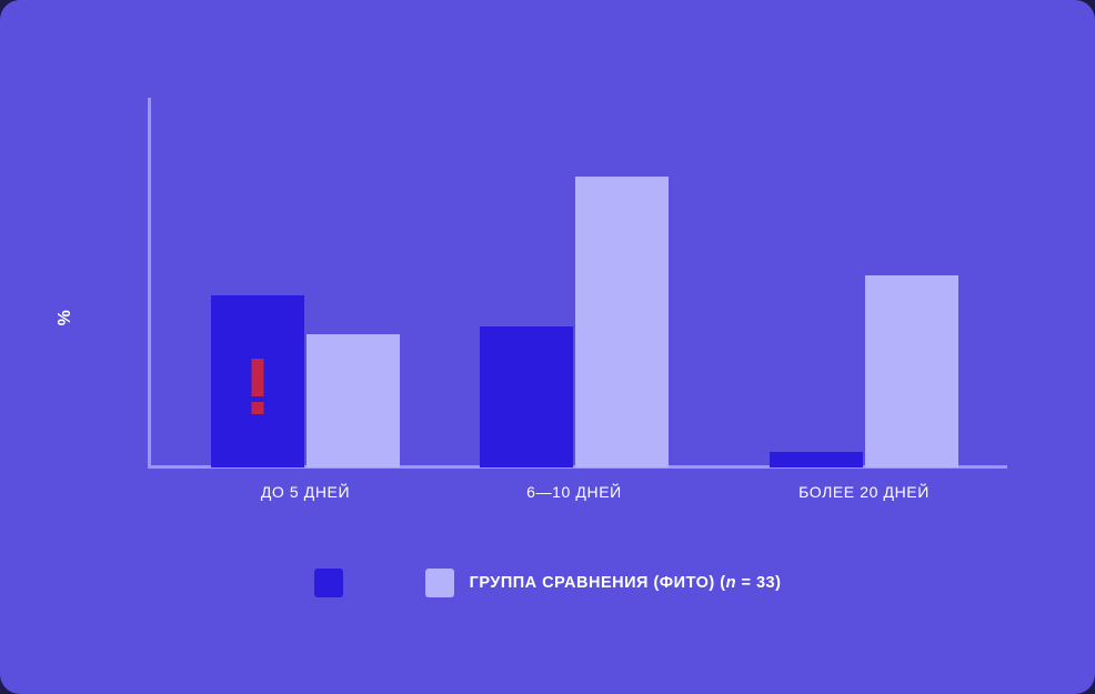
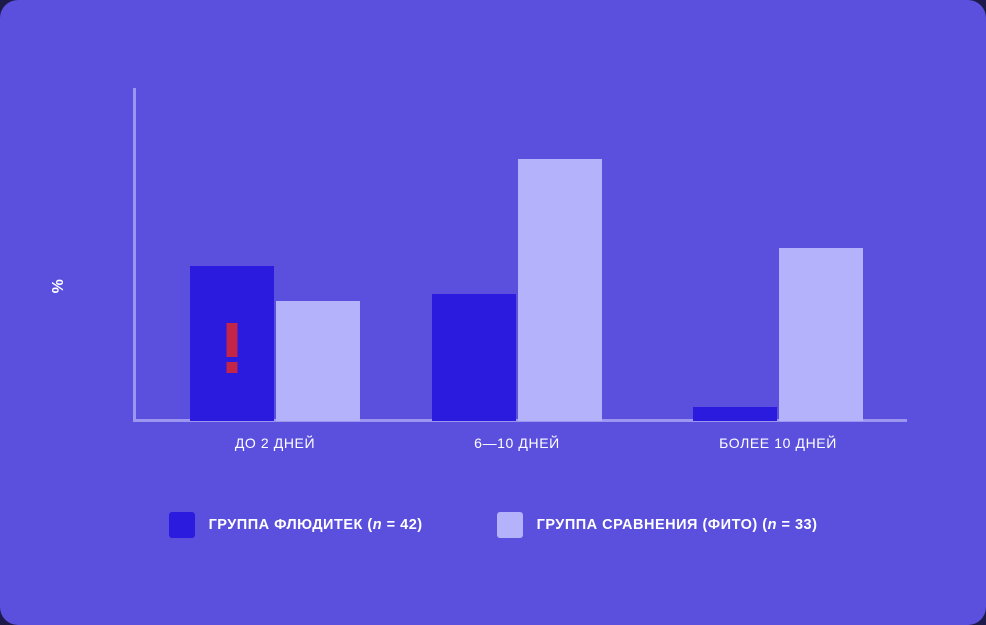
- ДО 5 ДНЕЙ
+ ДО 2 ДНЕЙ
  6—10 ДНЕЙ
- БОЛЕЕ 20 ДНЕЙ
+ БОЛЕЕ 10 ДНЕЙ
+ ГРУППА ФЛЮДИТЕК (n = 42)
  ГРУППА СРАВНЕНИЯ (ФИТО) (n = 33)
